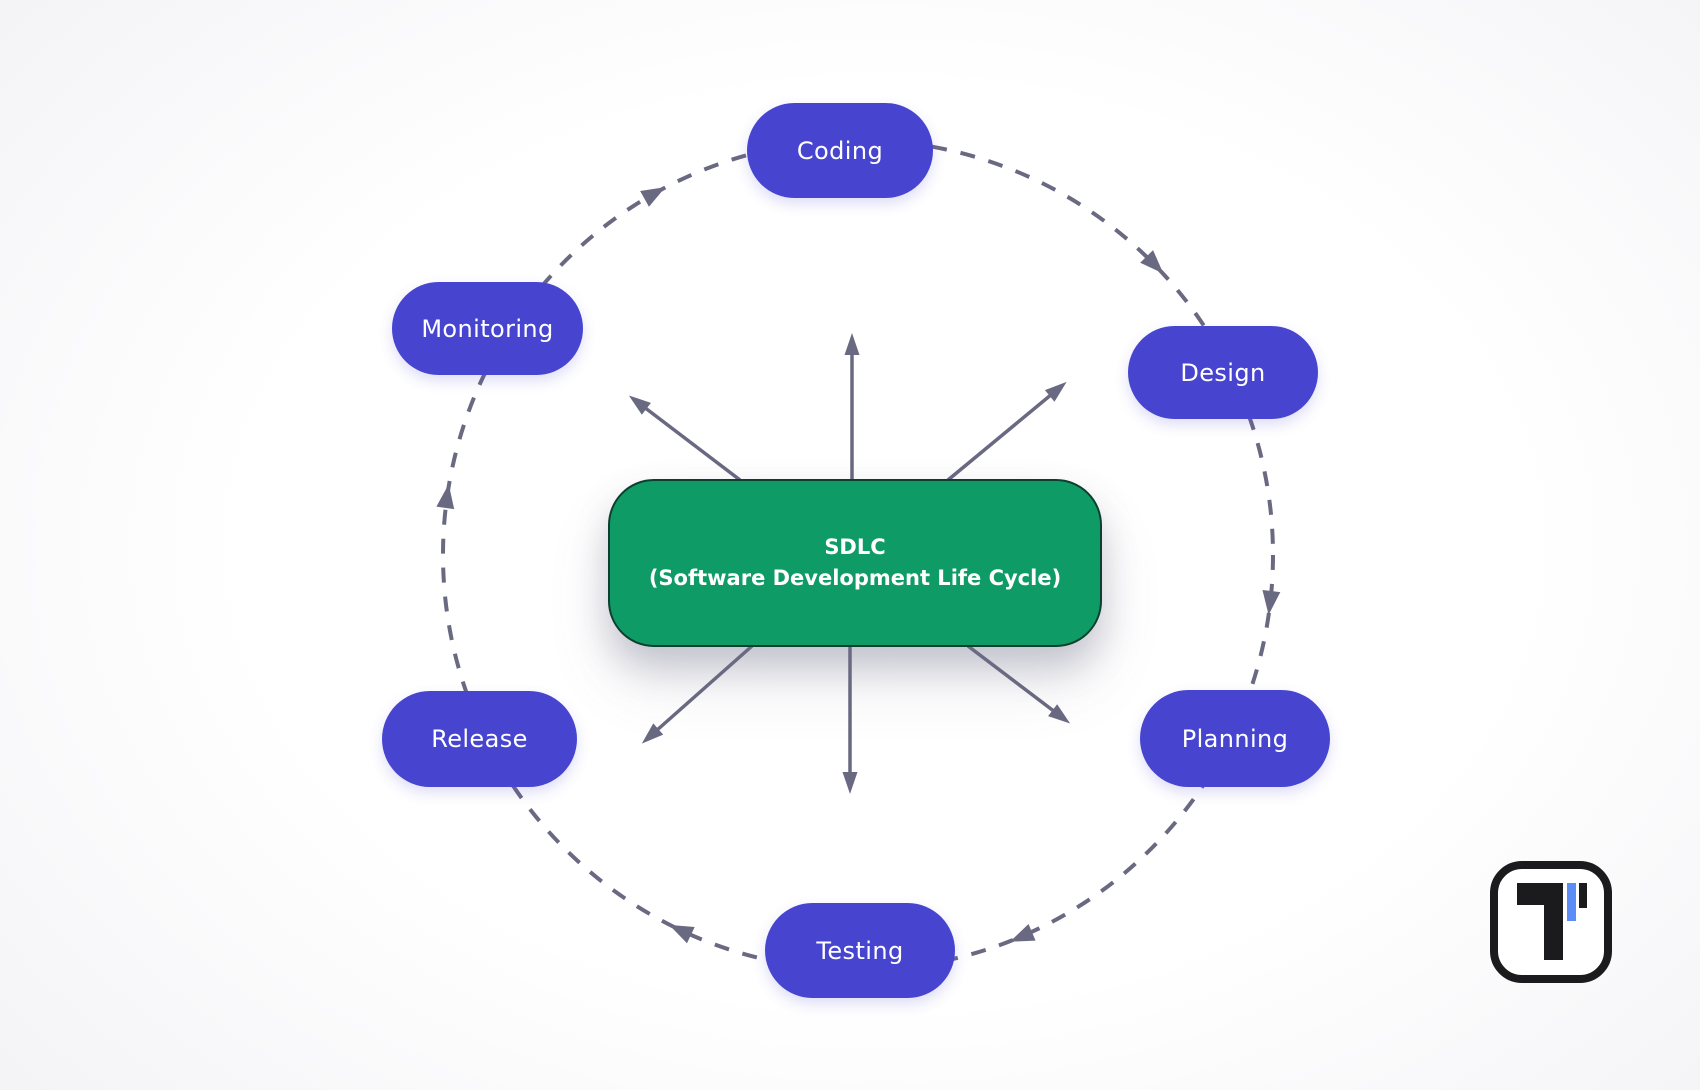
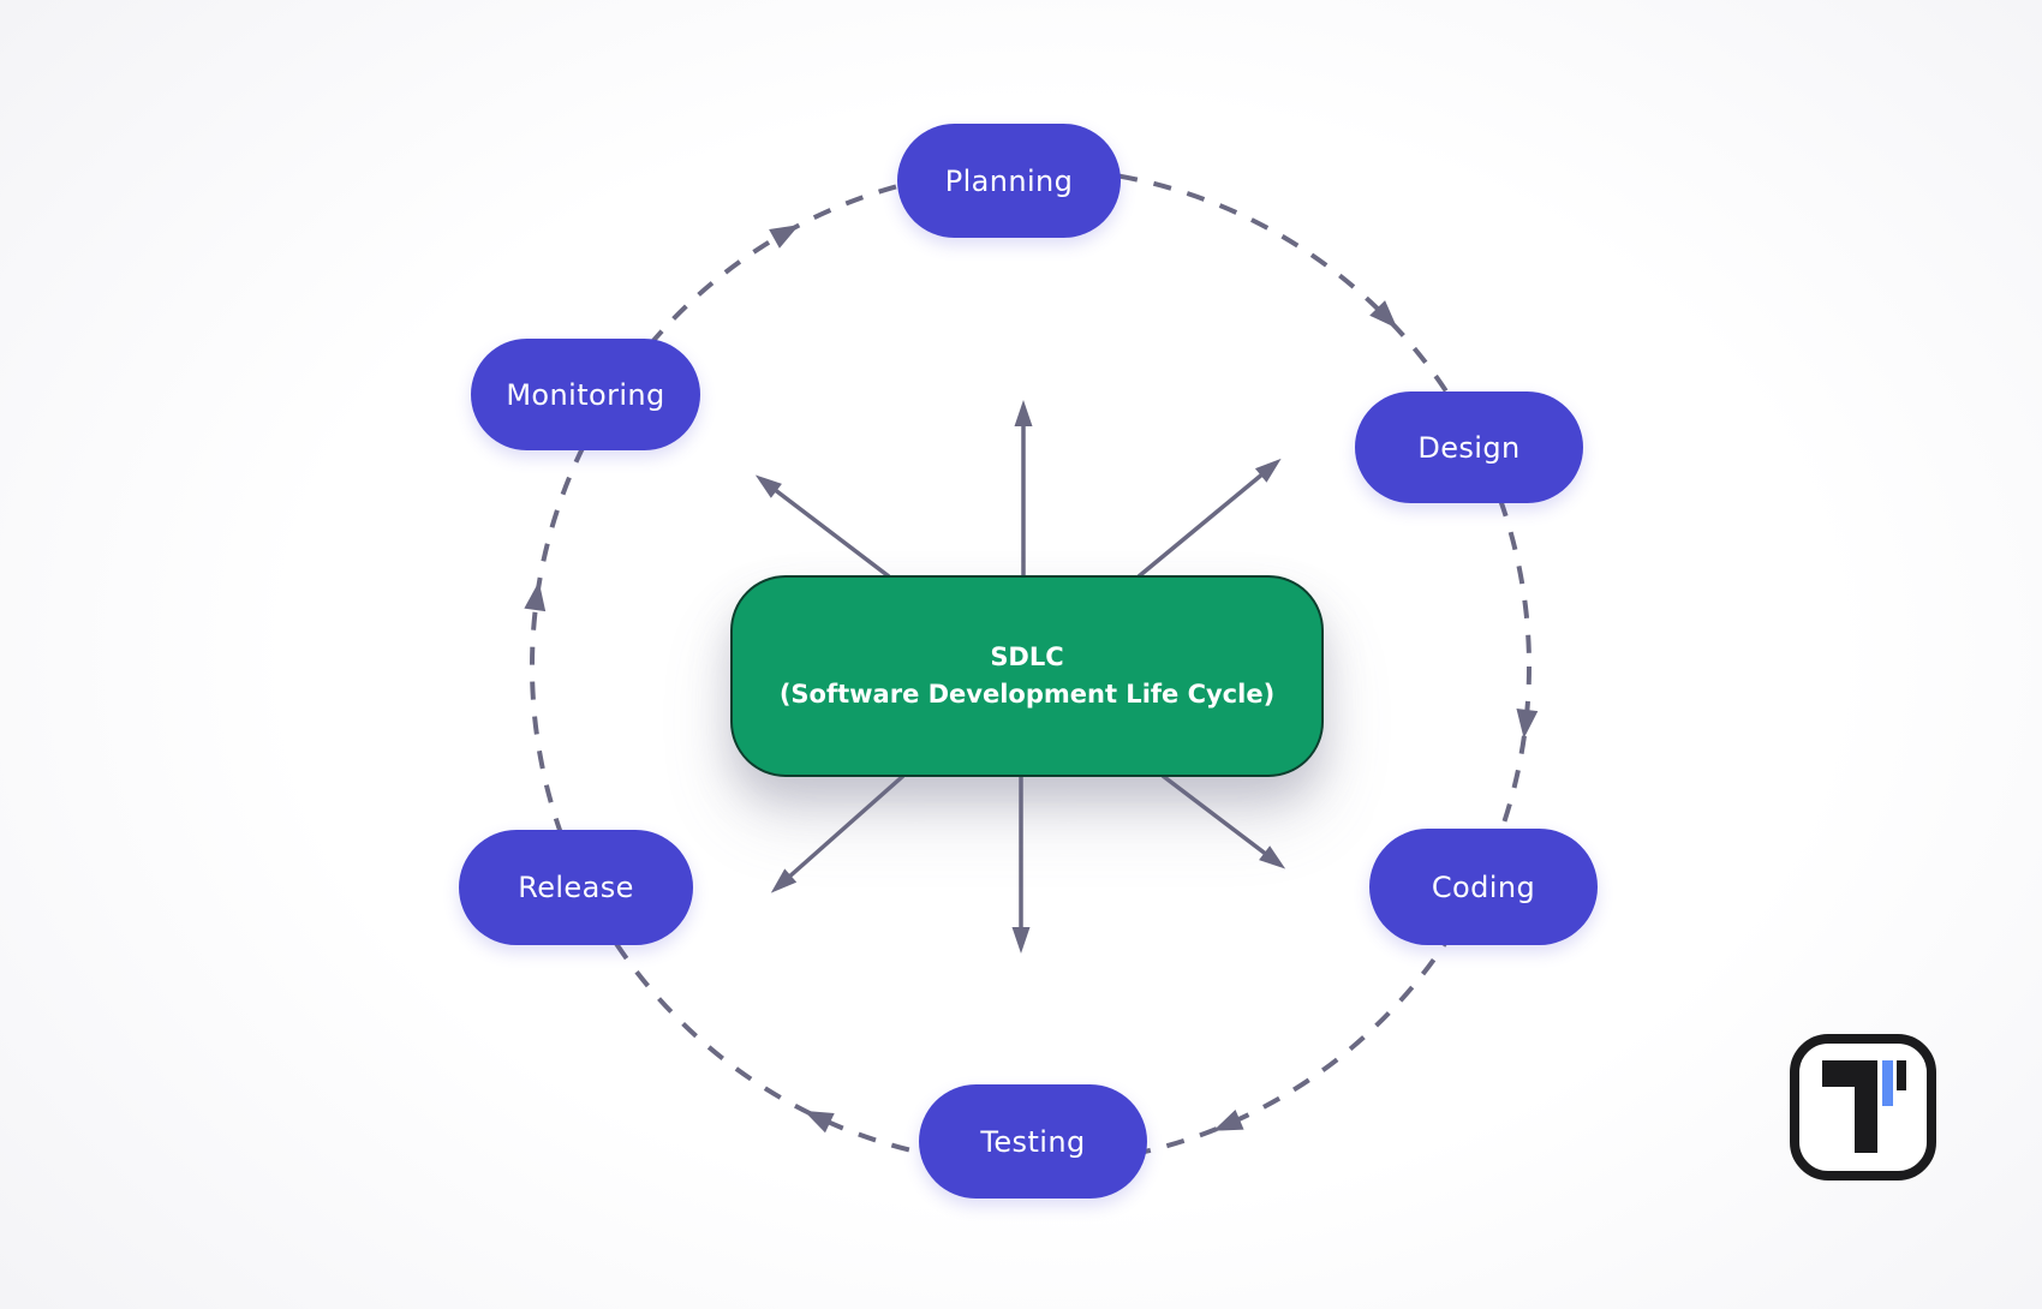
- Coding
+ Planning
  Design
- Planning
+ Coding
  Testing
  Release
  Monitoring
  SDLC
  (Software Development Life Cycle)
